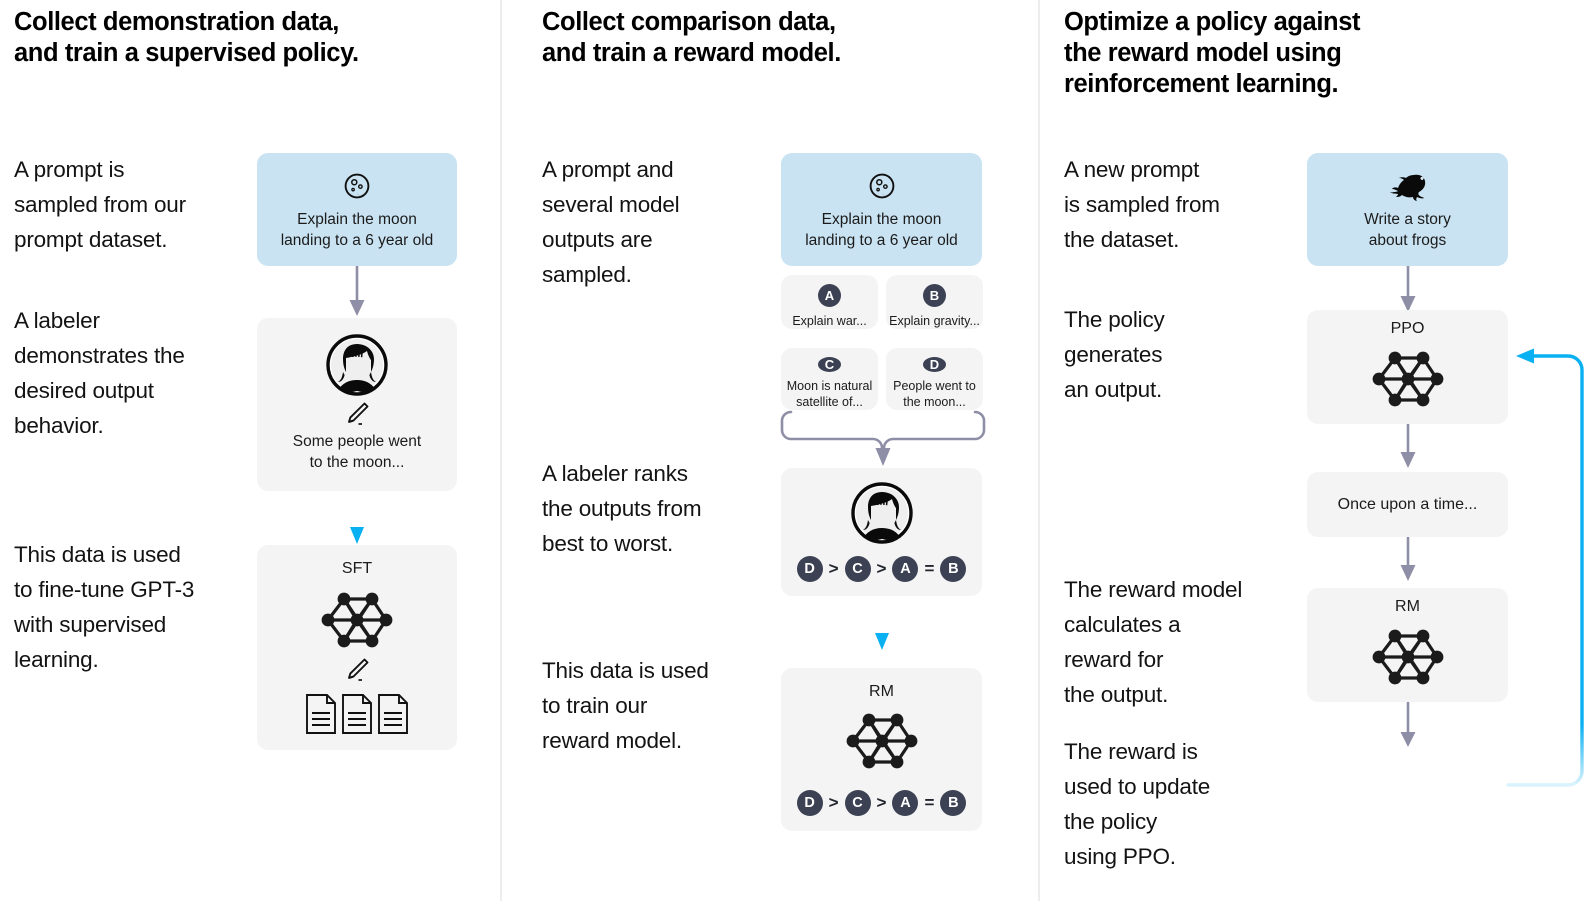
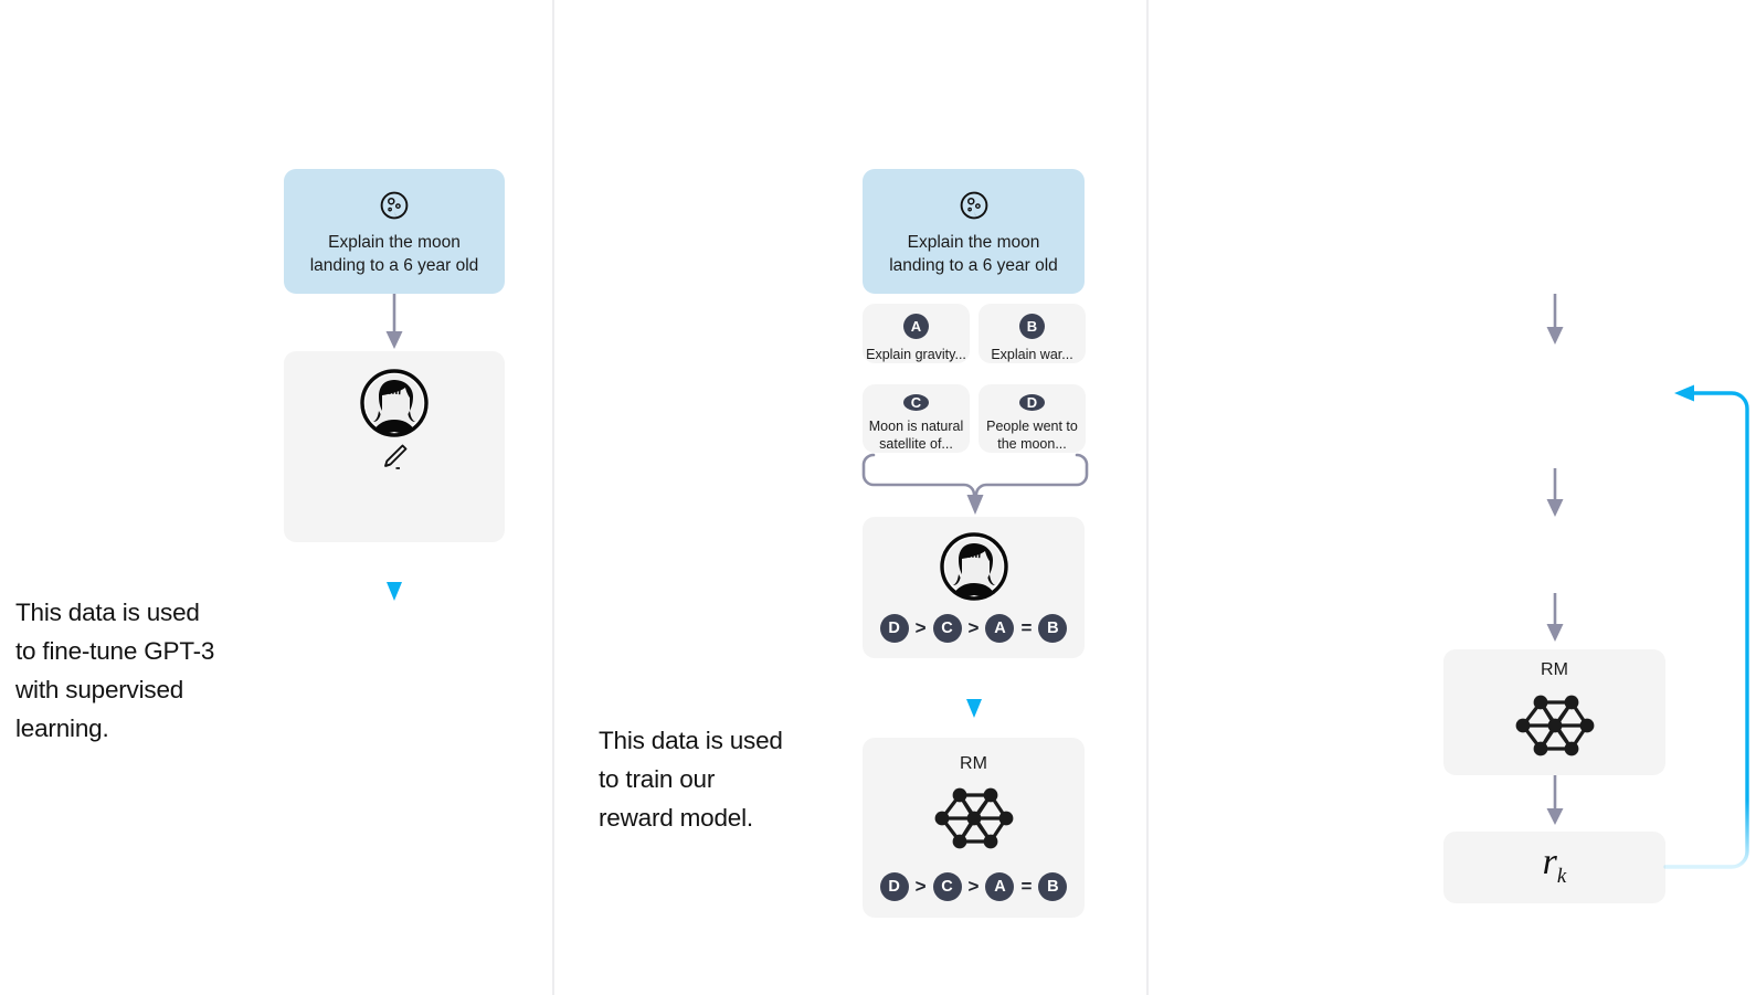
- Collect demonstration data,
- and train a supervised policy.
- A prompt is
- sampled from our
- prompt dataset.
- A labeler
- demonstrates the
- desired output
- behavior.
  This data is used
  to fine-tune GPT-3
  with supervised
  learning.
  Explain the moon
  landing to a 6 year old
- Some people went
- to the moon...
- SFT
- Collect comparison data,
- and train a reward model.
- A prompt and
- several model
- outputs are
- sampled.
- A labeler ranks
- the outputs from
- best to worst.
  This data is used
  to train our
  reward model.
  Explain the moon
  landing to a 6 year old
  A
- Explain war...
+ Explain gravity...
  B
- Explain gravity...
+ Explain war...
  C
  Moon is natural
  satellite of...
  D
  People went to
  the moon...
  D
  >
  C
  >
  A
  =
  B
  RM
  D
  >
  C
  >
  A
  =
  B
- Optimize a policy against
- the reward model using
- reinforcement learning.
- A new prompt
- is sampled from
- the dataset.
- The policy
- generates
- an output.
- The reward model
- calculates a
- reward for
- the output.
- The reward is
- used to update
- the policy
- using PPO.
- Write a story
- about frogs
- PPO
- Once upon a time...
  RM
+ rk
